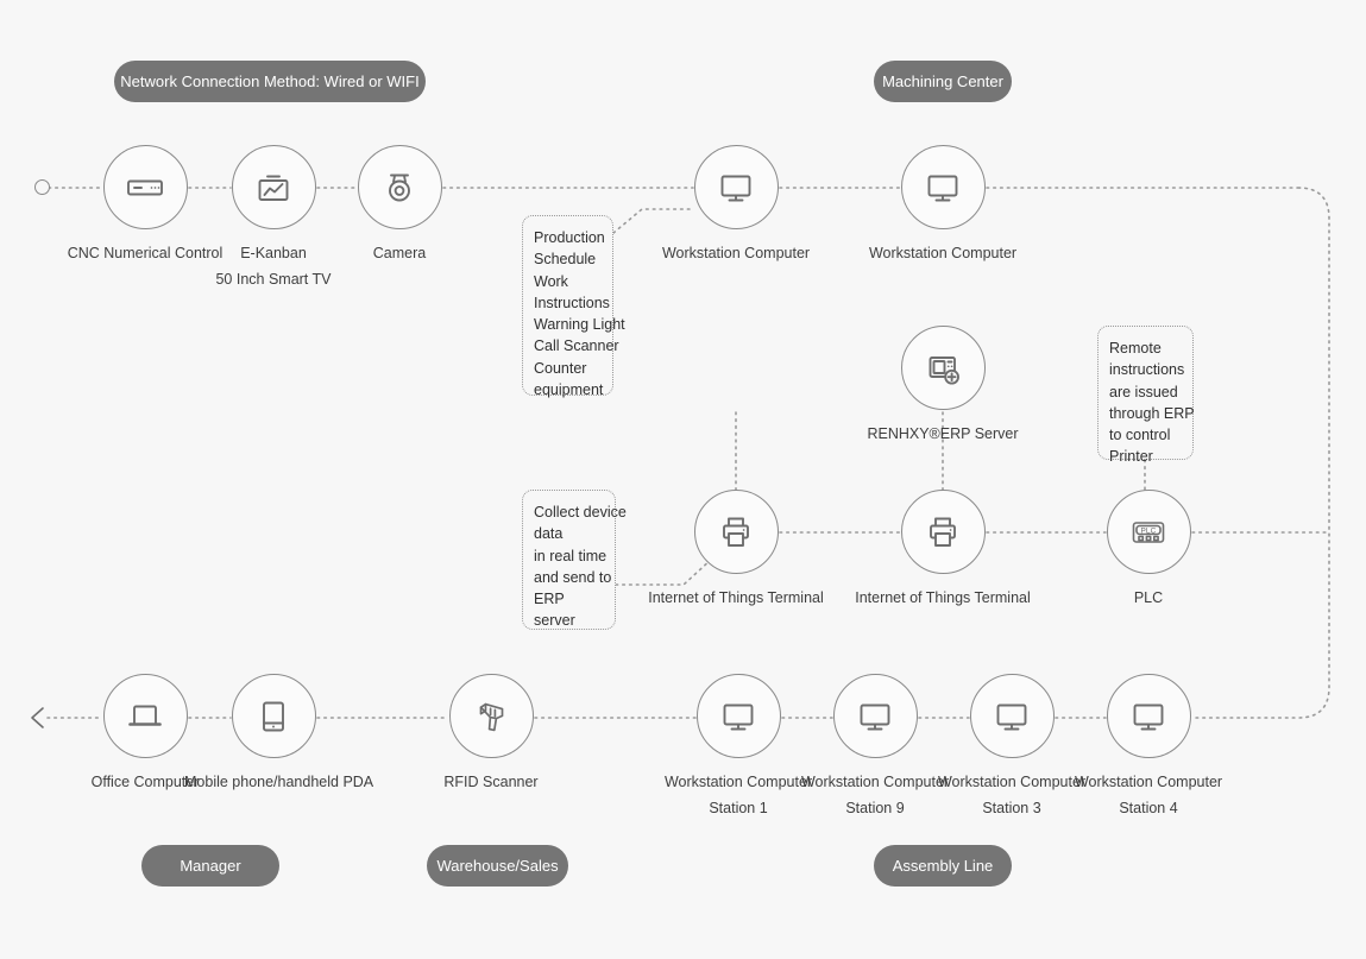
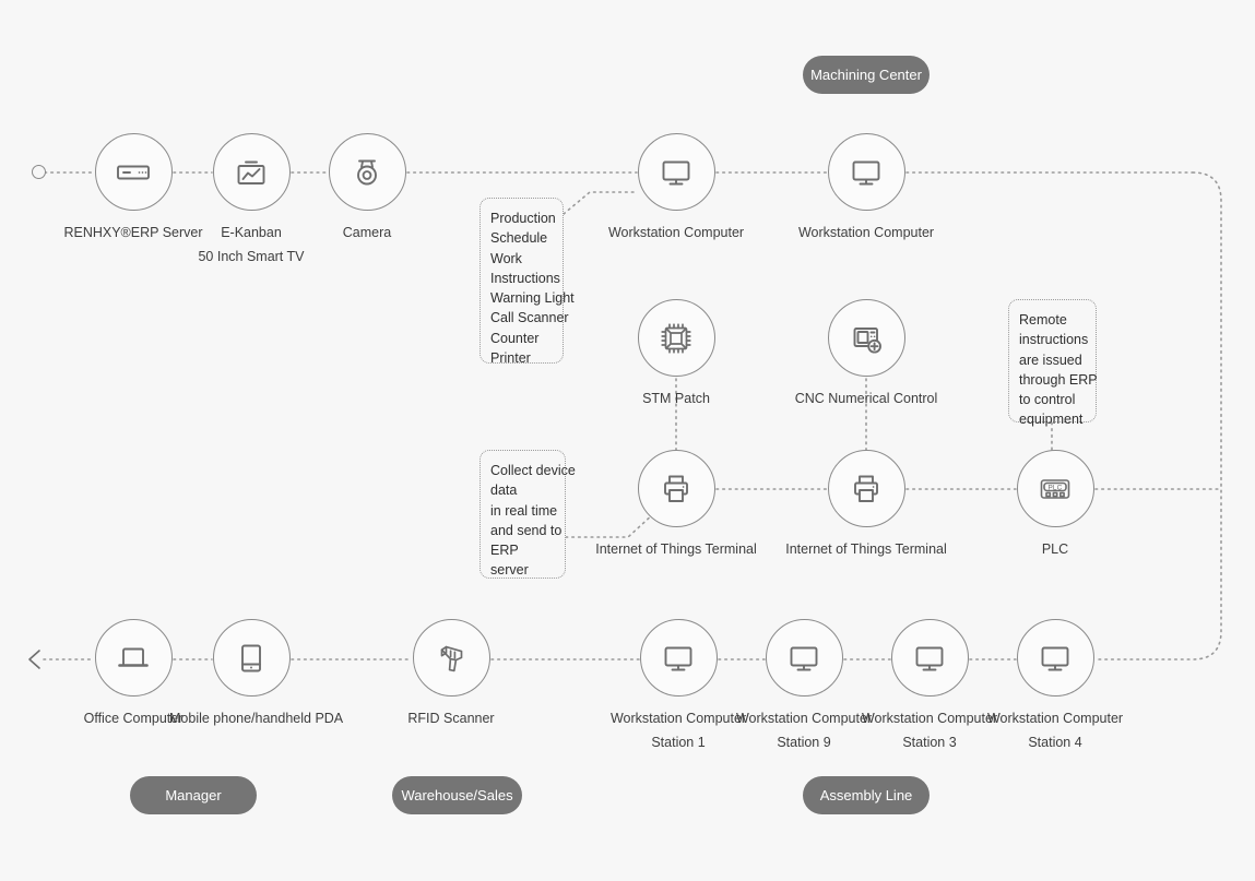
- Network Connection Method: Wired or WIFI
  Machining Center
  Manager
  Warehouse/Sales
  Assembly Line
- CNC Numerical Control
+ RENHXY®ERP Server
  E-Kanban
  50 Inch Smart TV
  Camera
  Workstation Computer
  Workstation Computer
+ STM Patch
- RENHXY®ERP Server
+ CNC Numerical Control
  Internet of Things Terminal
  Internet of Things Terminal
  PLC
  Office Computer
  Mobile phone/handheld PDA
  RFID Scanner
  Workstation Computer
  Station 1
  Workstation Computer
  Station 9
  Workstation Computer
  Station 3
  Workstation Computer
  Station 4
  Production
  Schedule
  Work
  Instructions
  Warning Light
  Call Scanner
  Counter
- equipment
+ Printer
  Collect device
  data
  in real time
  and send to
  ERP
  server
  Remote
  instructions
  are issued
  through ERP
  to control
- Printer
+ equipment
